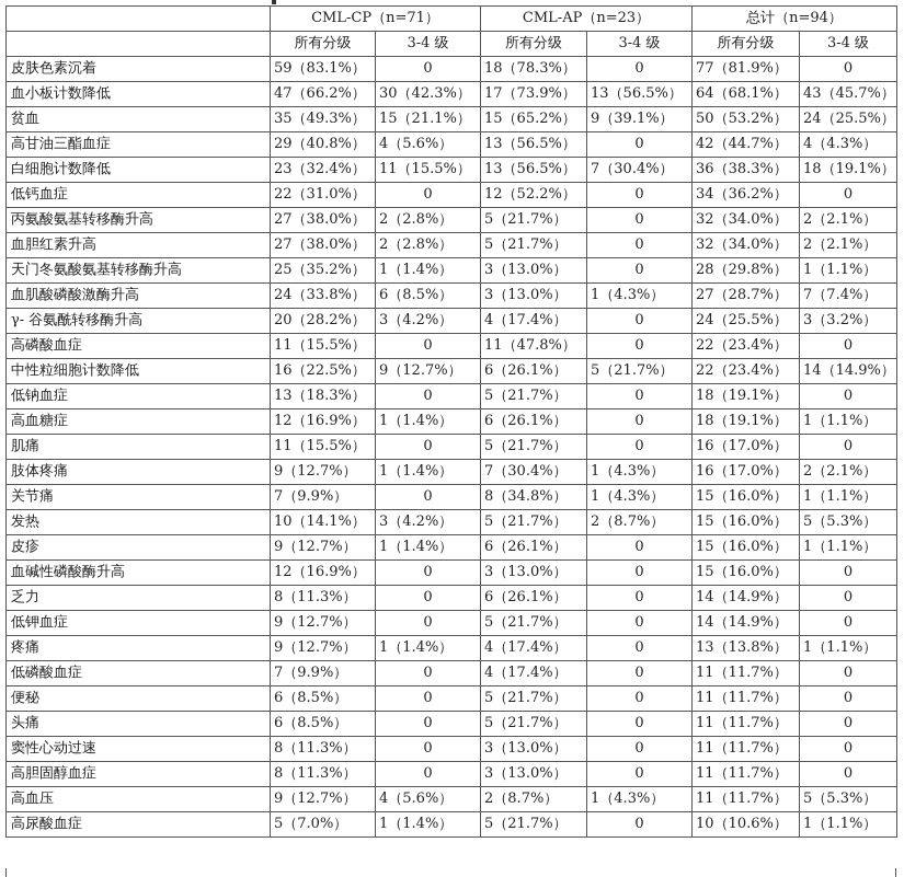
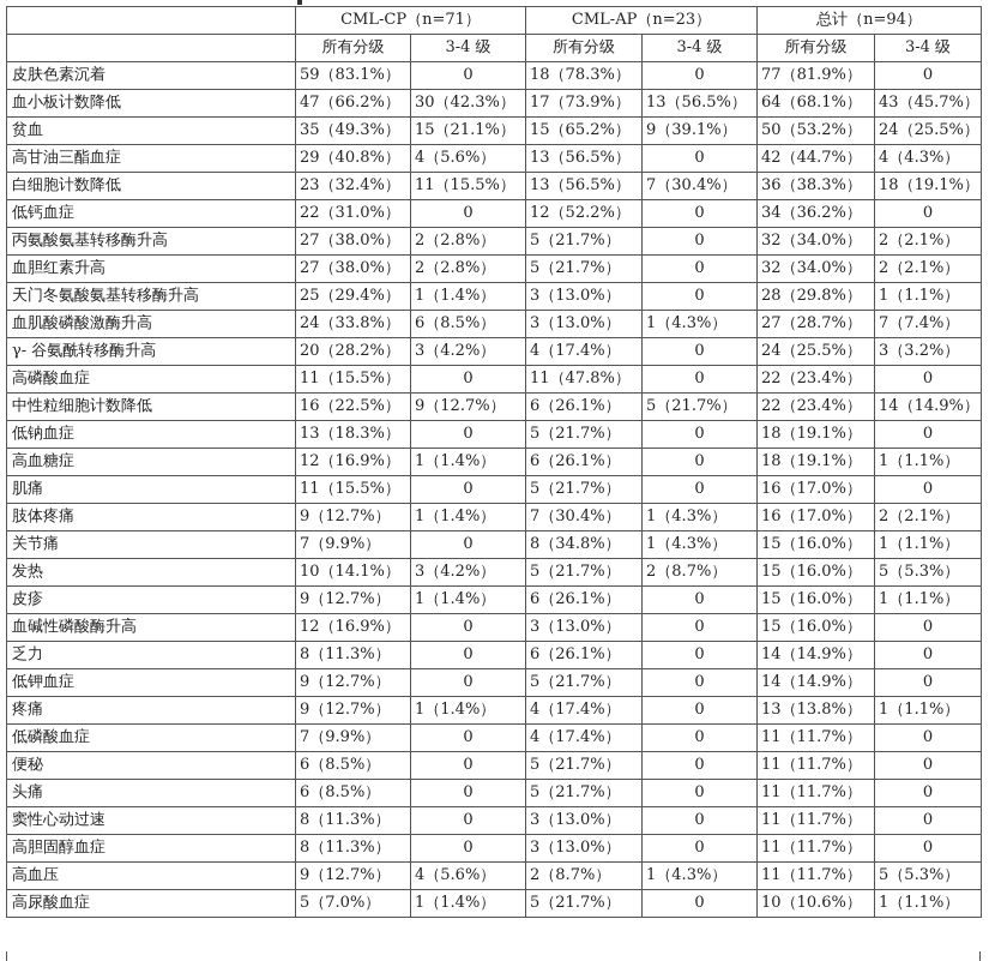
  	CML-CP（n=71）	CML-AP（n=23）	总计（n=94）
  	所有分级	3-4 级	所有分级	3-4 级	所有分级	3-4 级
  皮肤色素沉着	59（83.1%）	0	18（78.3%）	0	77（81.9%）	0
  血小板计数降低	47（66.2%）	30（42.3%）	17（73.9%）	13（56.5%）	64（68.1%）	43（45.7%）
  贫血	35（49.3%）	15（21.1%）	15（65.2%）	9（39.1%）	50（53.2%）	24（25.5%）
  高甘油三酯血症	29（40.8%）	4（5.6%）	13（56.5%）	0	42（44.7%）	4（4.3%）
  白细胞计数降低	23（32.4%）	11（15.5%）	13（56.5%）	7（30.4%）	36（38.3%）	18（19.1%）
  低钙血症	22（31.0%）	0	12（52.2%）	0	34（36.2%）	0
  丙氨酸氨基转移酶升高	27（38.0%）	2（2.8%）	5（21.7%）	0	32（34.0%）	2（2.1%）
  血胆红素升高	27（38.0%）	2（2.8%）	5（21.7%）	0	32（34.0%）	2（2.1%）
- 天门冬氨酸氨基转移酶升高	25（35.2%）	1（1.4%）	3（13.0%）	0	28（29.8%）	1（1.1%）
+ 天门冬氨酸氨基转移酶升高	25（29.4%）	1（1.4%）	3（13.0%）	0	28（29.8%）	1（1.1%）
  血肌酸磷酸激酶升高	24（33.8%）	6（8.5%）	3（13.0%）	1（4.3%）	27（28.7%）	7（7.4%）
  γ- 谷氨酰转移酶升高	20（28.2%）	3（4.2%）	4（17.4%）	0	24（25.5%）	3（3.2%）
  高磷酸血症	11（15.5%）	0	11（47.8%）	0	22（23.4%）	0
  中性粒细胞计数降低	16（22.5%）	9（12.7%）	6（26.1%）	5（21.7%）	22（23.4%）	14（14.9%）
  低钠血症	13（18.3%）	0	5（21.7%）	0	18（19.1%）	0
  高血糖症	12（16.9%）	1（1.4%）	6（26.1%）	0	18（19.1%）	1（1.1%）
  肌痛	11（15.5%）	0	5（21.7%）	0	16（17.0%）	0
  肢体疼痛	9（12.7%）	1（1.4%）	7（30.4%）	1（4.3%）	16（17.0%）	2（2.1%）
  关节痛	7（9.9%）	0	8（34.8%）	1（4.3%）	15（16.0%）	1（1.1%）
  发热	10（14.1%）	3（4.2%）	5（21.7%）	2（8.7%）	15（16.0%）	5（5.3%）
  皮疹	9（12.7%）	1（1.4%）	6（26.1%）	0	15（16.0%）	1（1.1%）
  血碱性磷酸酶升高	12（16.9%）	0	3（13.0%）	0	15（16.0%）	0
  乏力	8（11.3%）	0	6（26.1%）	0	14（14.9%）	0
  低钾血症	9（12.7%）	0	5（21.7%）	0	14（14.9%）	0
  疼痛	9（12.7%）	1（1.4%）	4（17.4%）	0	13（13.8%）	1（1.1%）
  低磷酸血症	7（9.9%）	0	4（17.4%）	0	11（11.7%）	0
  便秘	6（8.5%）	0	5（21.7%）	0	11（11.7%）	0
  头痛	6（8.5%）	0	5（21.7%）	0	11（11.7%）	0
  窦性心动过速	8（11.3%）	0	3（13.0%）	0	11（11.7%）	0
  高胆固醇血症	8（11.3%）	0	3（13.0%）	0	11（11.7%）	0
  高血压	9（12.7%）	4（5.6%）	2（8.7%）	1（4.3%）	11（11.7%）	5（5.3%）
  高尿酸血症	5（7.0%）	1（1.4%）	5（21.7%）	0	10（10.6%）	1（1.1%）
